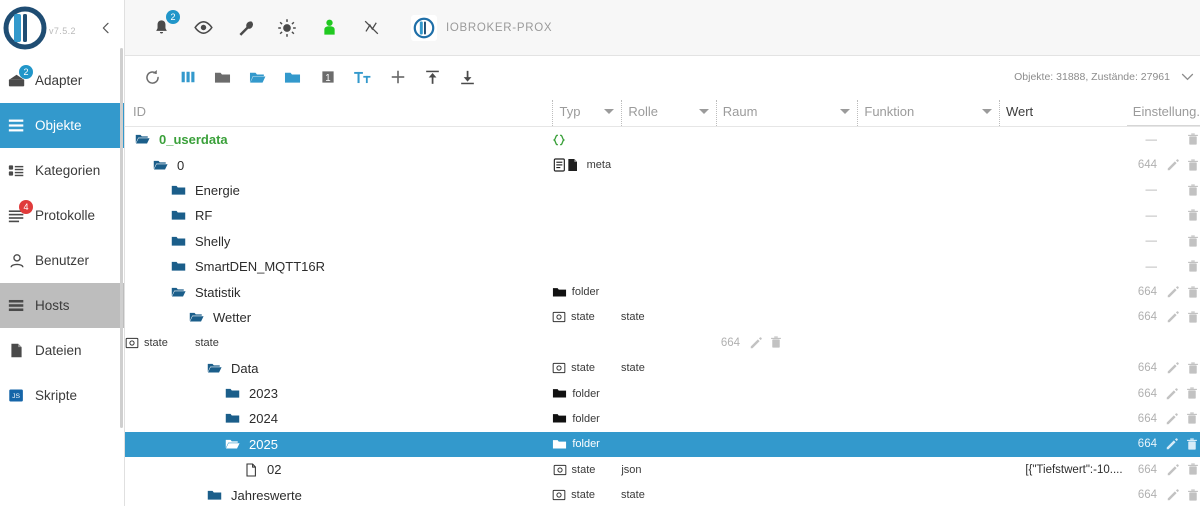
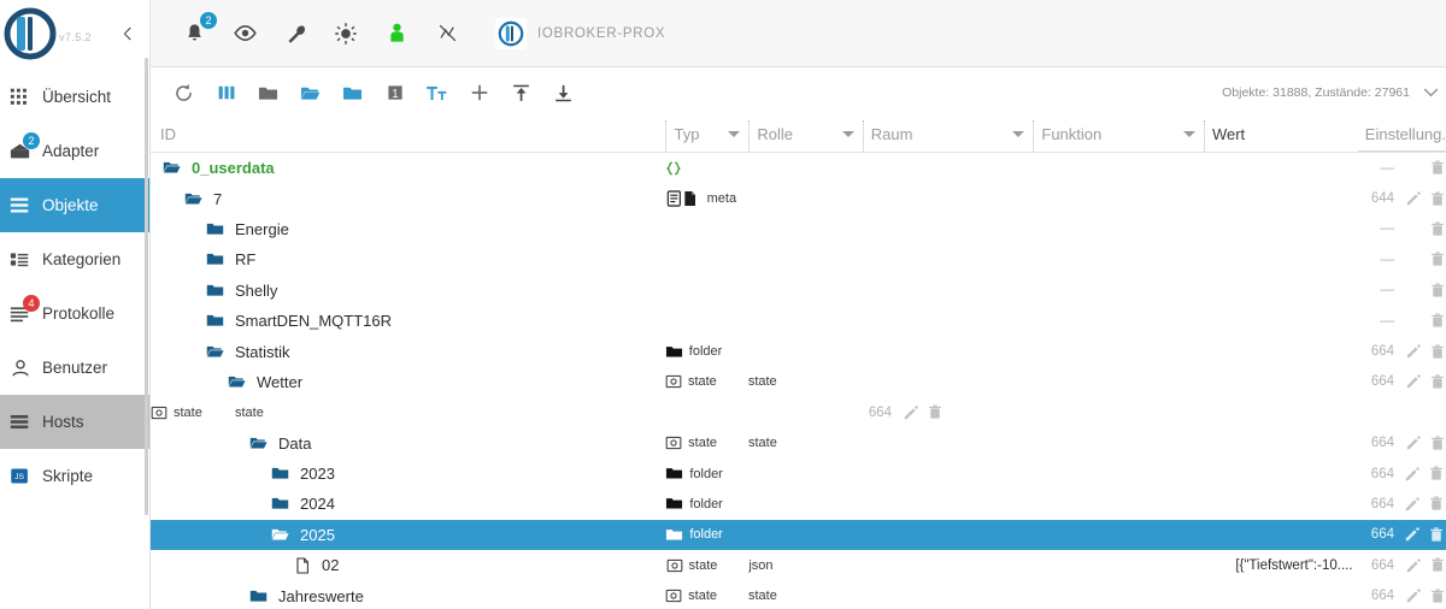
  v7.5.2
+ Übersicht
  2
  Adapter
  Objekte
  Kategorien
  4
  Protokolle
  Benutzer
  Hosts
- Dateien
  Skripte
  2
  IOBROKER-PROX
  1
  Objekte: 31888, Zustände: 27961
  ID
  Typ
  Rolle
  Raum
  Funktion
  Wert
  Einstellung.
  0_userdata
  —
- 0
+ 7
  meta
  644
  Energie
  —
  RF
  —
  Shelly
  —
  SmartDEN_MQTT16R
  —
  Statistik
  folder
  664
  Wetter
  state
  state
  664
  state
  state
  664
  Data
  state
  state
  664
  2023
  folder
  664
  2024
  folder
  664
  2025
  folder
  664
  02
  state
  json
  [{"Tiefstwert":-10....
  664
  Jahreswerte
  state
  state
  664
